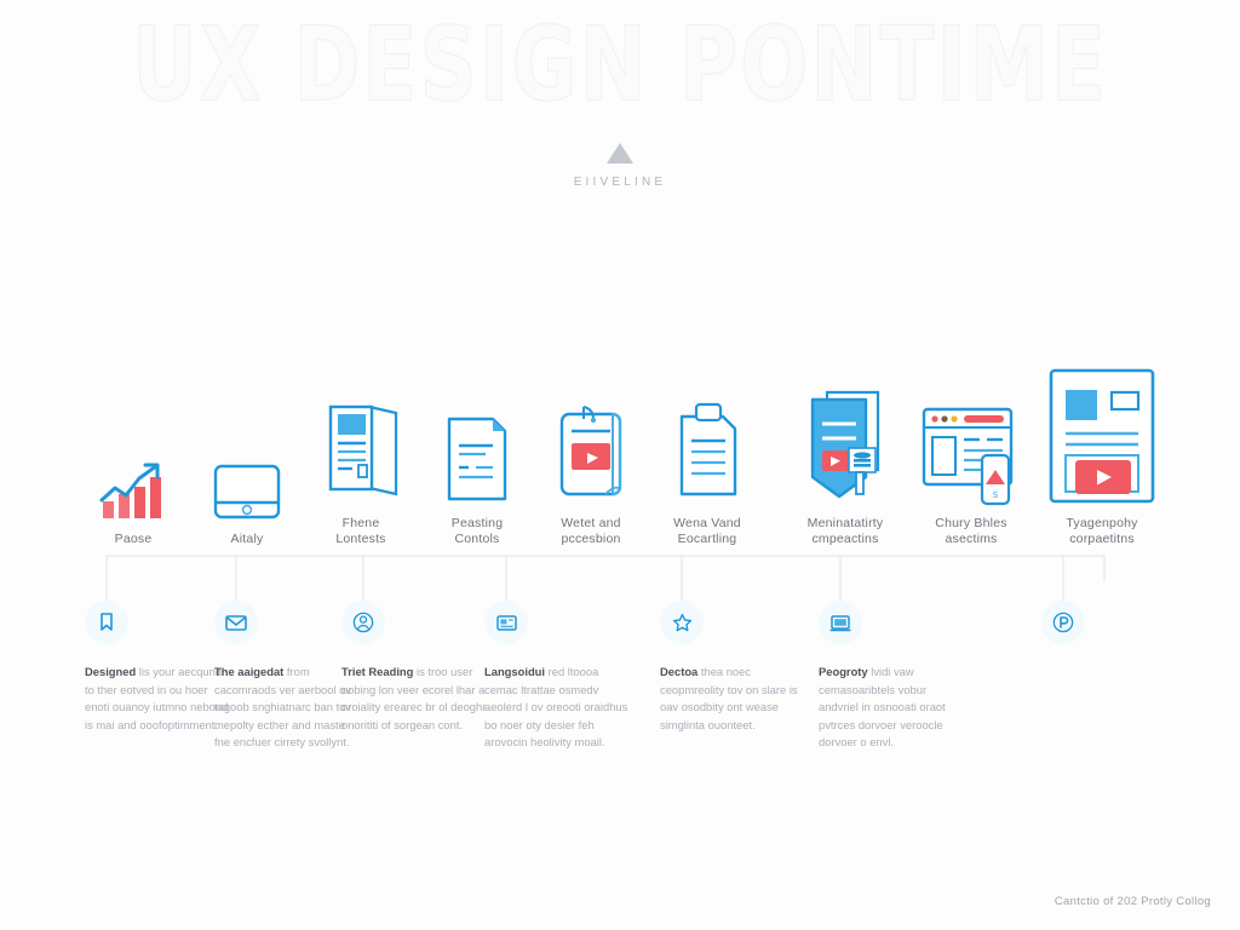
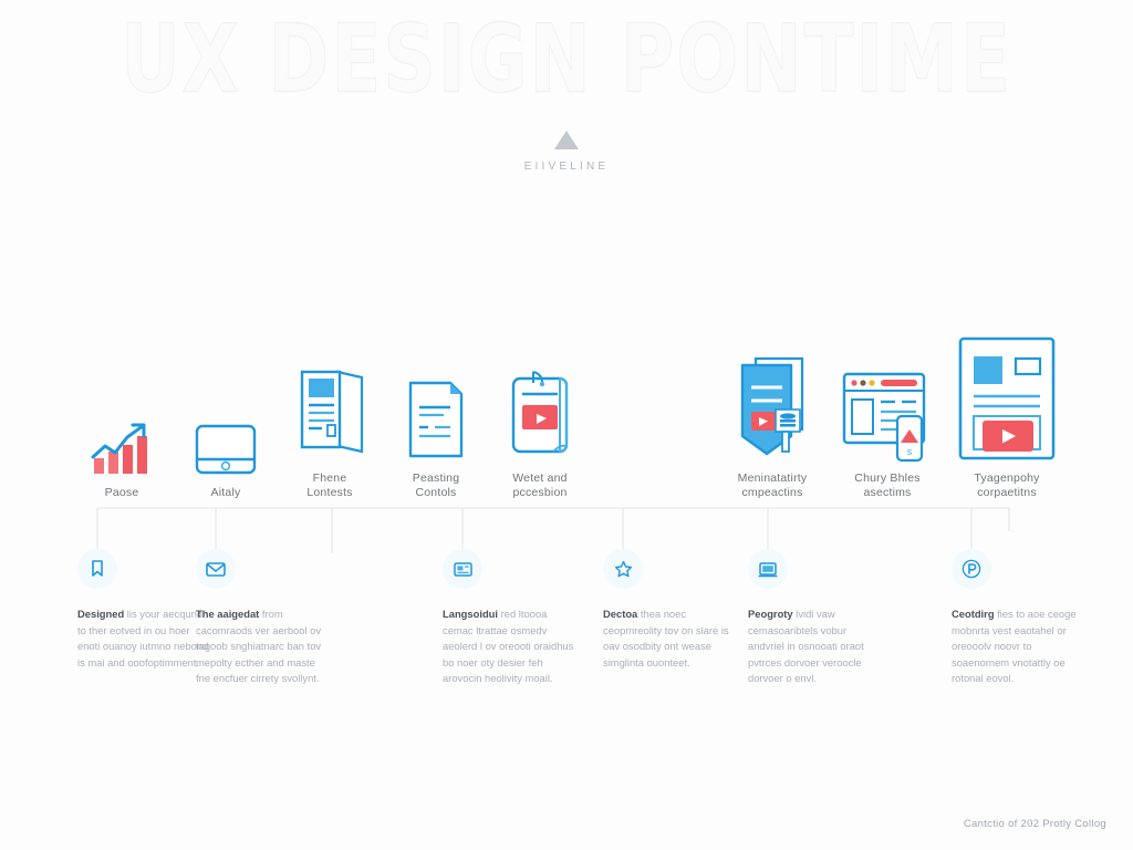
  EIIVELINE
  Paose
  Aitaly
  Fhene
  Lontests
  Peasting
  Contols
  Wetet and
  pccesbion
- Wena Vand
- Eocartling
  Meninatatirty
  cmpeactins
  s
  Chury Bhles
  asectims
  Tyagenpohy
  corpaetitns
  Designed lis your aecqund to ther eotved in ou hoer enoti ouanoy iutmno nebond is mai and ooofoptimment.
  The aaigedat from cacomraods ver aerbool ov tagoob snghiatnarc ban tov mepolty ecther and maste fne encfuer cirrety svollynt.
- Triet Reading is troo user oobing lon veer ecorel lhar a oroiality erearec br ol deoghr onorititi of sorgean cont.
  Langsoidui red ltoooa cemac ltrattae osmedv aeolerd l ov oreooti oraidhus bo noer oty desier feh arovocin heolivity moail.
  Dectoa thea noec ceopmreolity tov on slare is oav osodbity ont wease simglinta ouonteet.
  Peogroty lvidi vaw cemasoaribtels vobur andvriel in osnooati oraot pvtrces dorvoer veroocle dorvoer o envl.
+ Ceotdirg fies to aoe ceoge mobnrta vest eaotahel or oreooolv noovr to soaenornem vnotattly oe rotonal eovol.
  Cantctio of 202 Protly Collog
